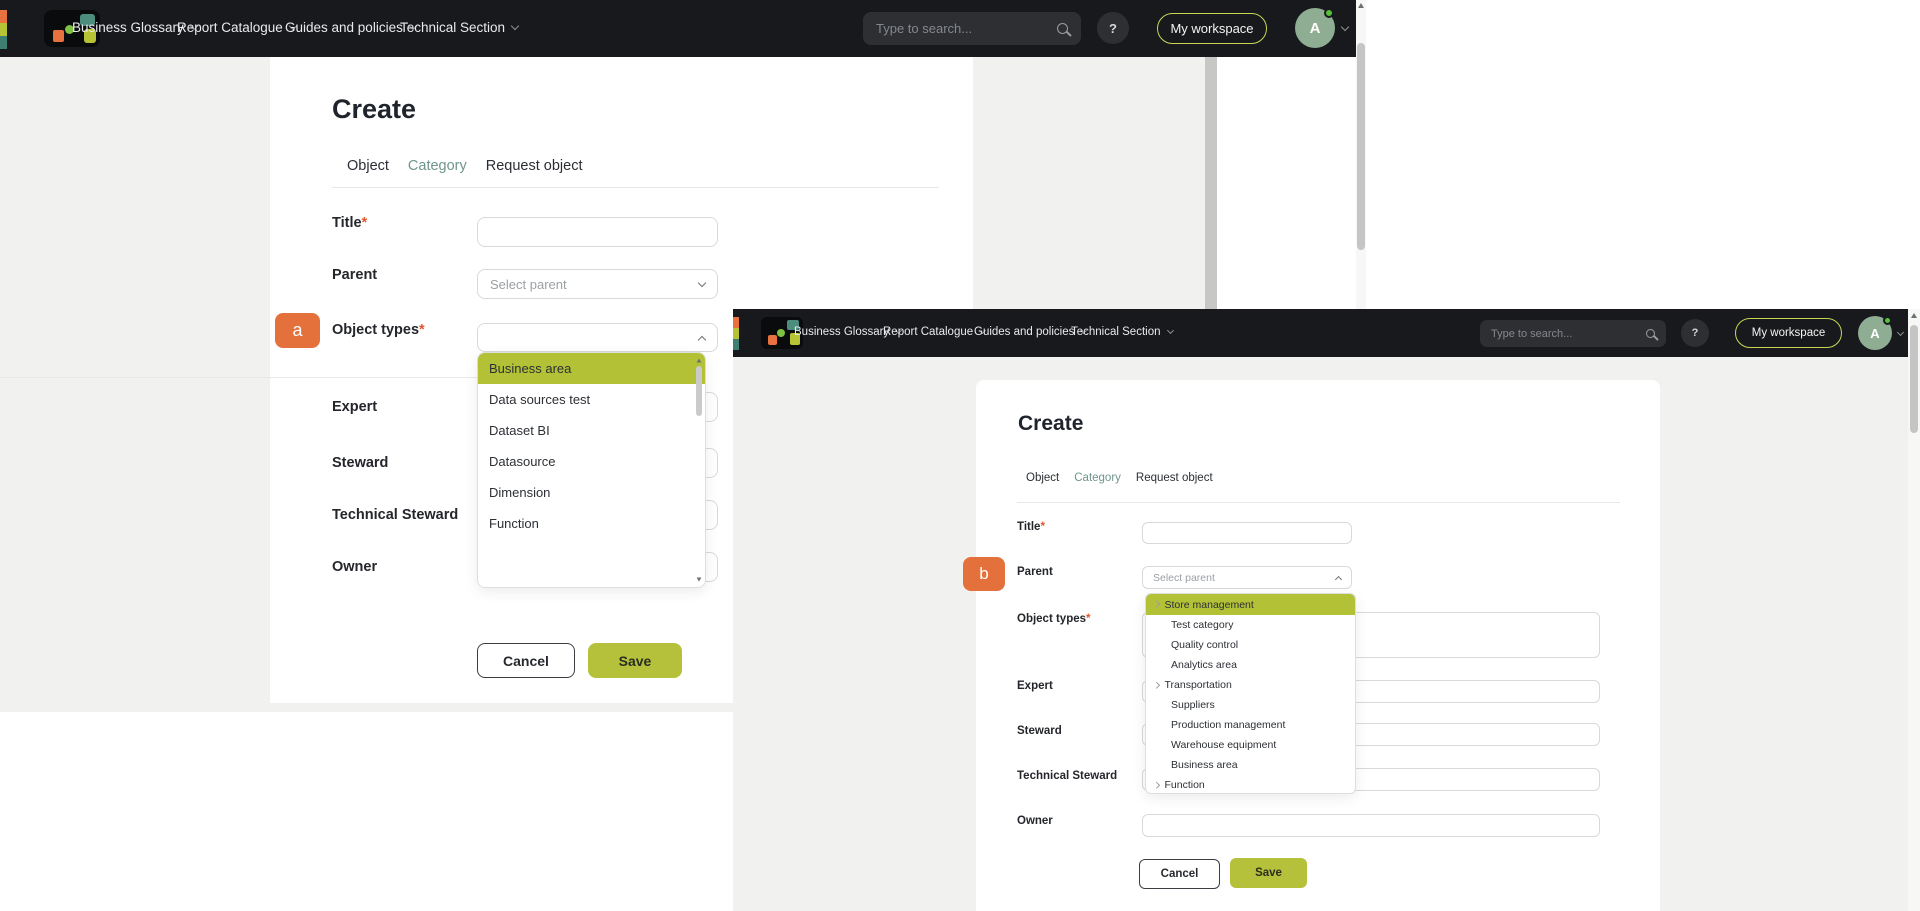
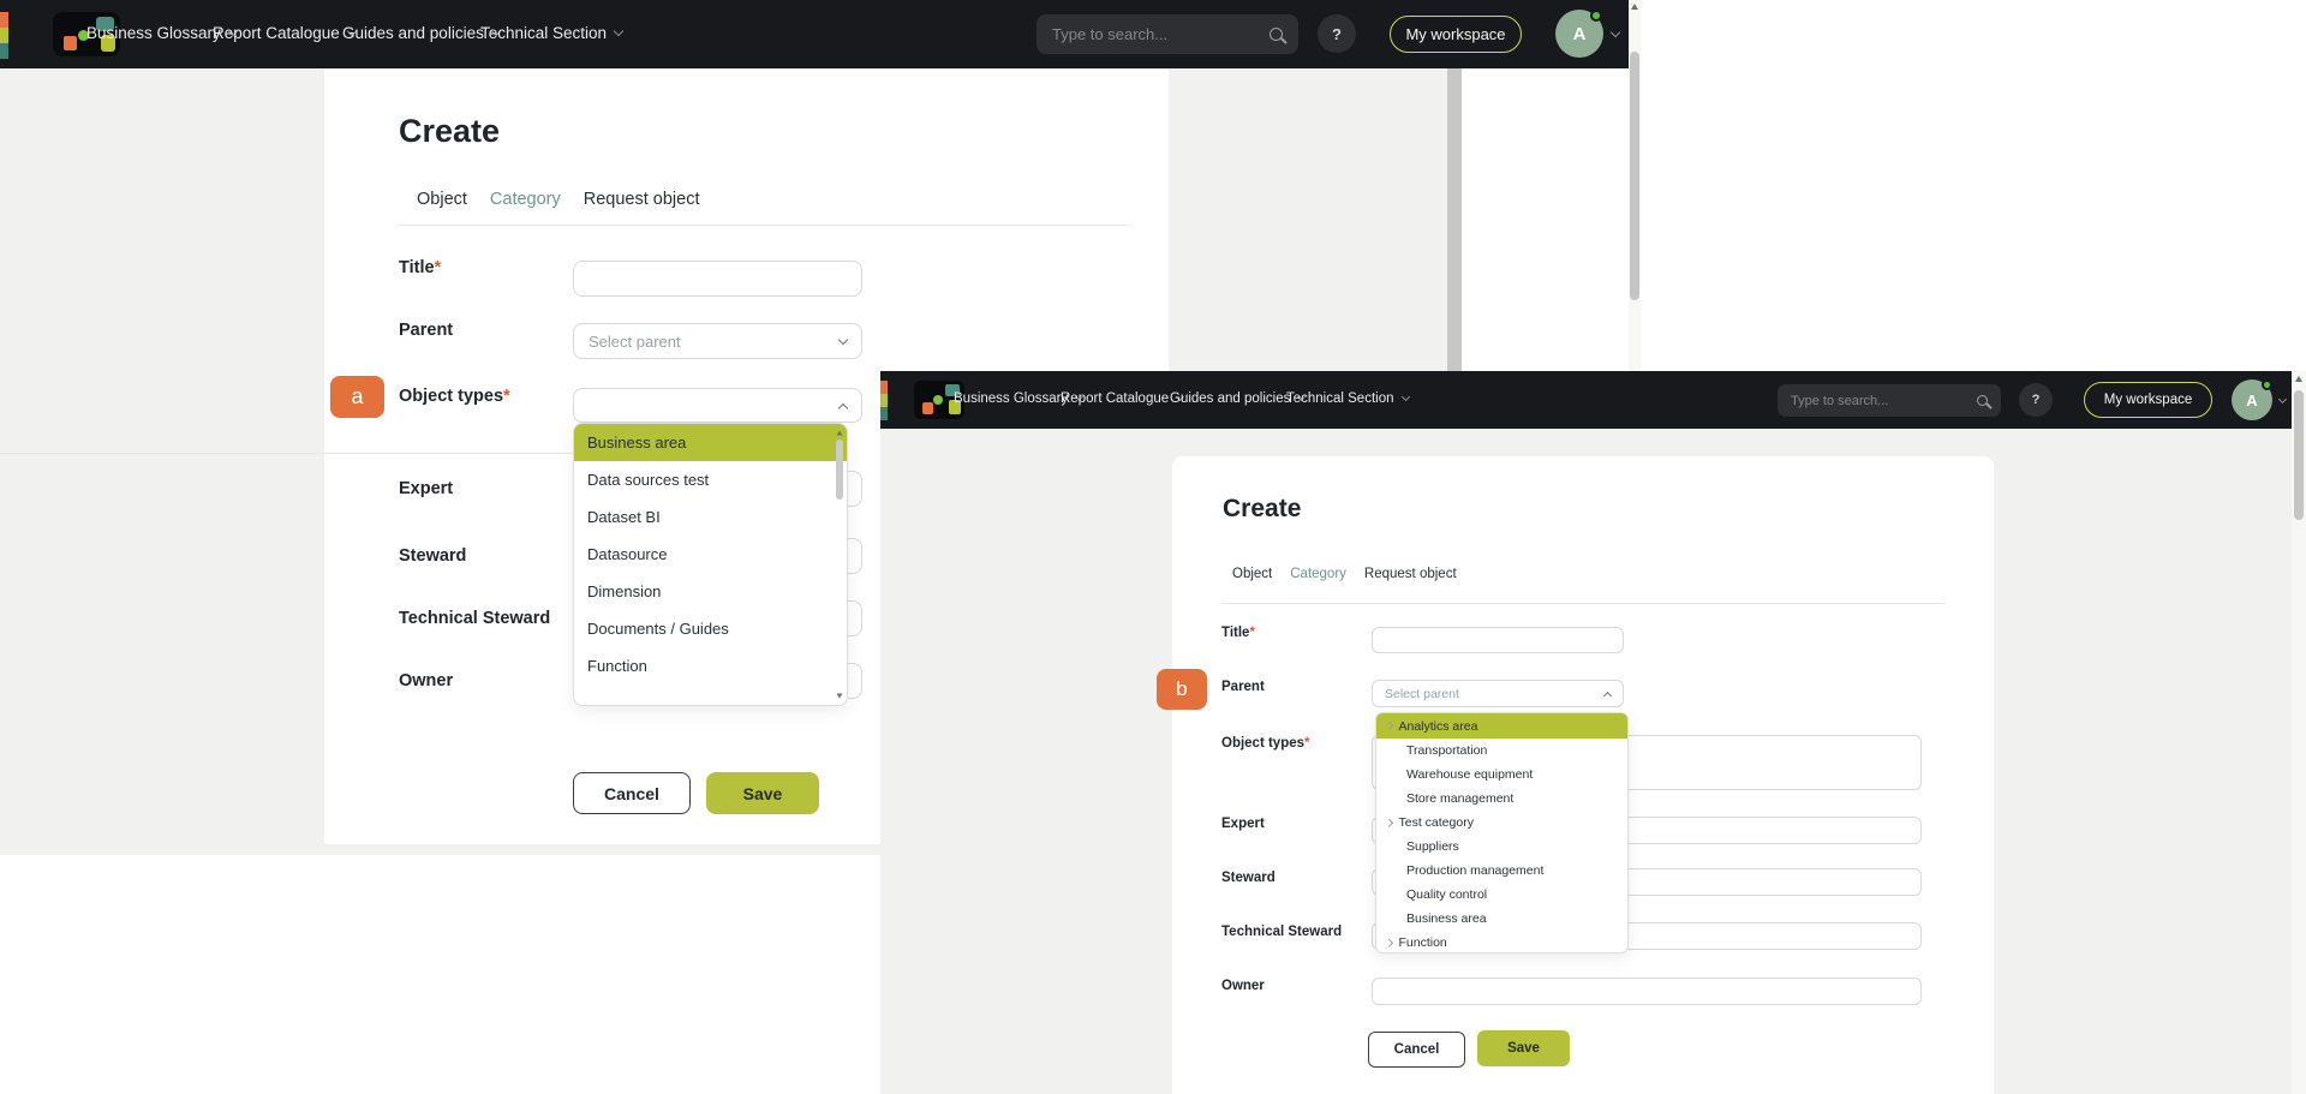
  Business Glossary
  Report Catalogue
  Guides and policies
  Technical Section
  Type to search...
  ?
  My workspace
  A
  Create
  Object
  Category
  Request object
  Title*
  Parent
  Object types*
  Expert
  Steward
  Technical Steward
  Owner
  Select parent
  Business area
  Data sources test
  Dataset BI
  Datasource
  Dimension
+ Documents / Guides
  Function
  Cancel
  Save
  a
  Business Glossary
  Report Catalogue
  Guides and policies
  Technical Section
  Type to search...
  ?
  My workspace
  A
  Create
  Object
  Category
  Request object
  Title*
  Parent
  Object types*
  Expert
  Steward
  Technical Steward
  Owner
  Select parent
- Store management
+ Analytics area
- Test category
+ Transportation
- Quality control
+ Warehouse equipment
- Analytics area
+ Store management
- Transportation
+ Test category
  Suppliers
  Production management
- Warehouse equipment
+ Quality control
  Business area
  Function
  Cancel
  Save
  b
